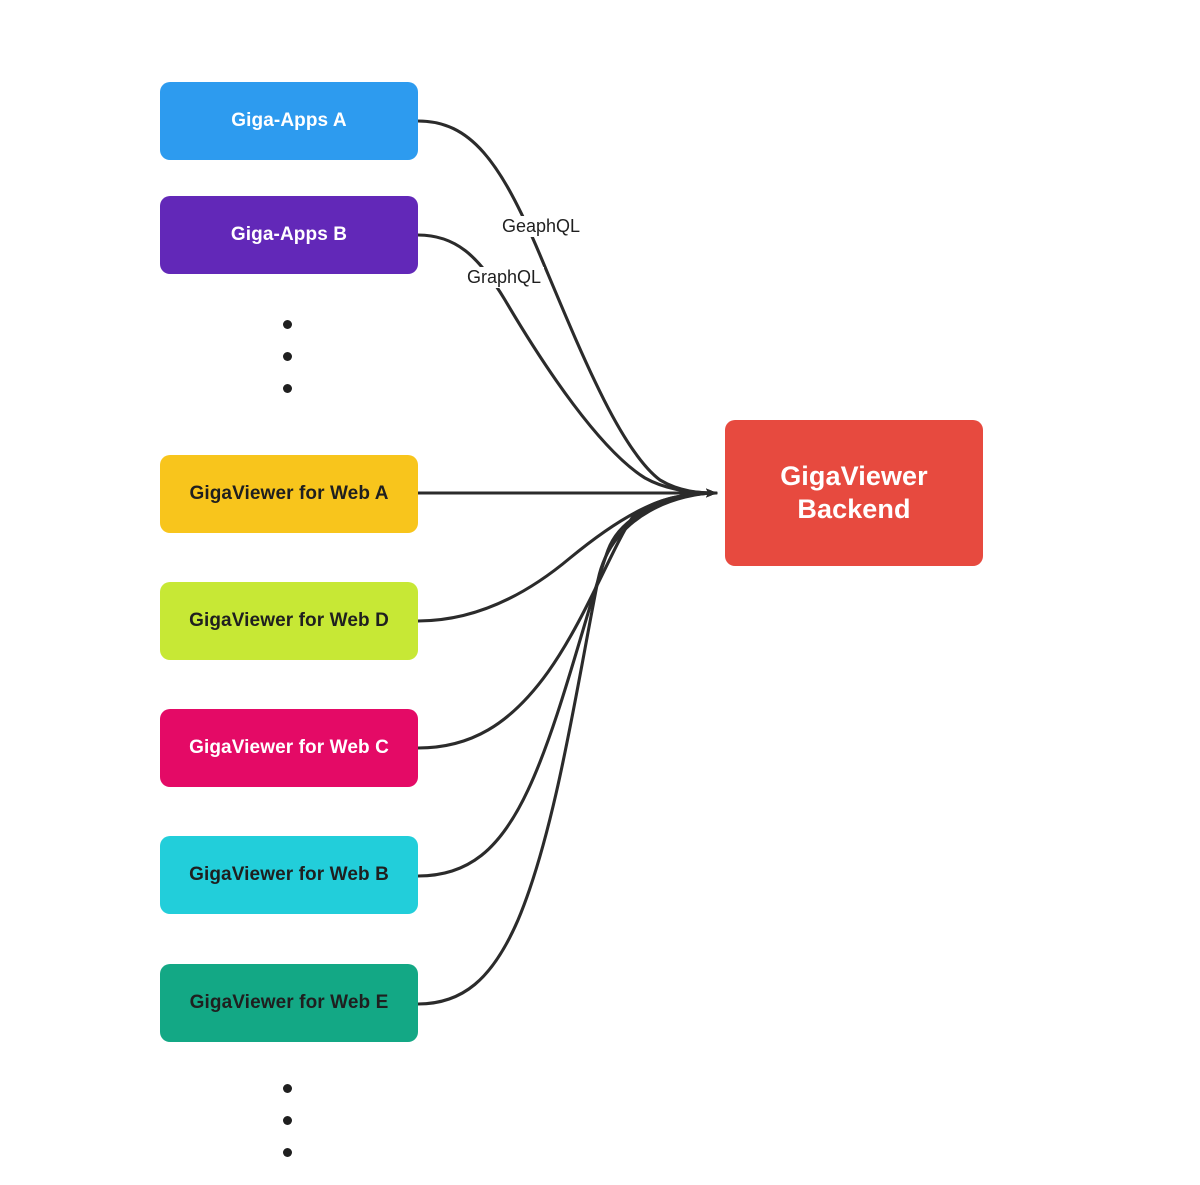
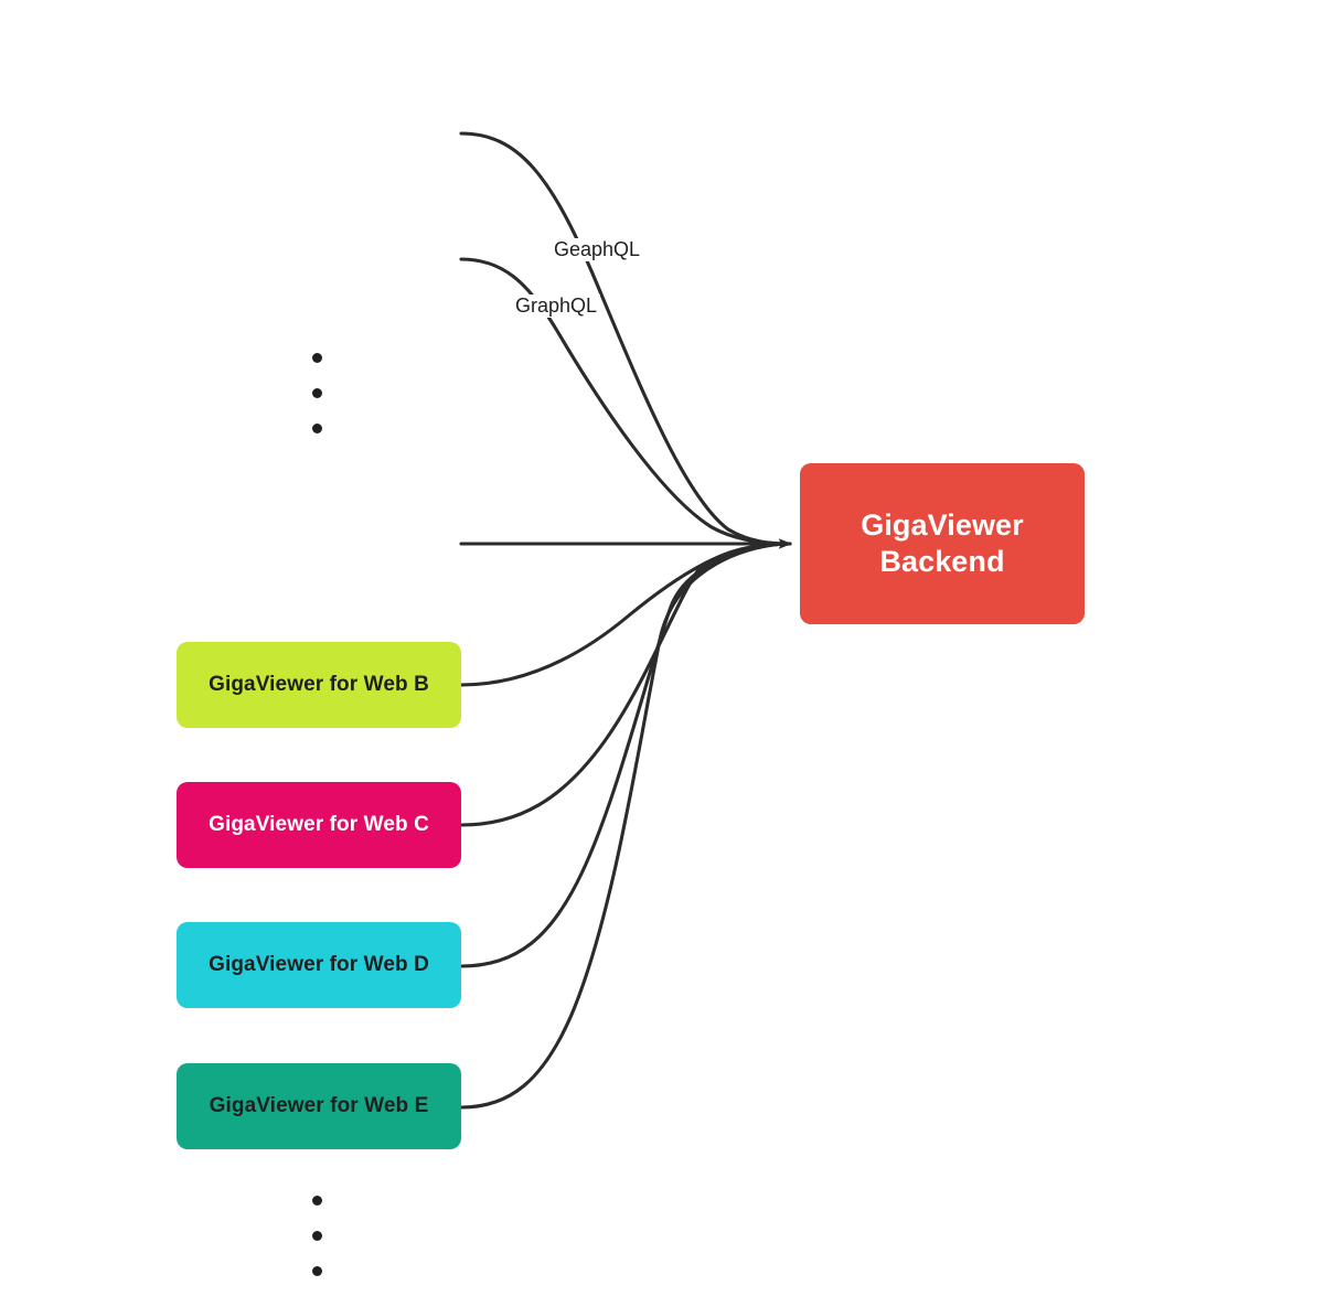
- Giga-Apps A
- Giga-Apps B
- GigaViewer for Web A
- GigaViewer for Web D
+ GigaViewer for Web B
  GigaViewer for Web C
- GigaViewer for Web B
+ GigaViewer for Web D
  GigaViewer for Web E
  GigaViewer
  Backend
  GeaphQL
  GraphQL
